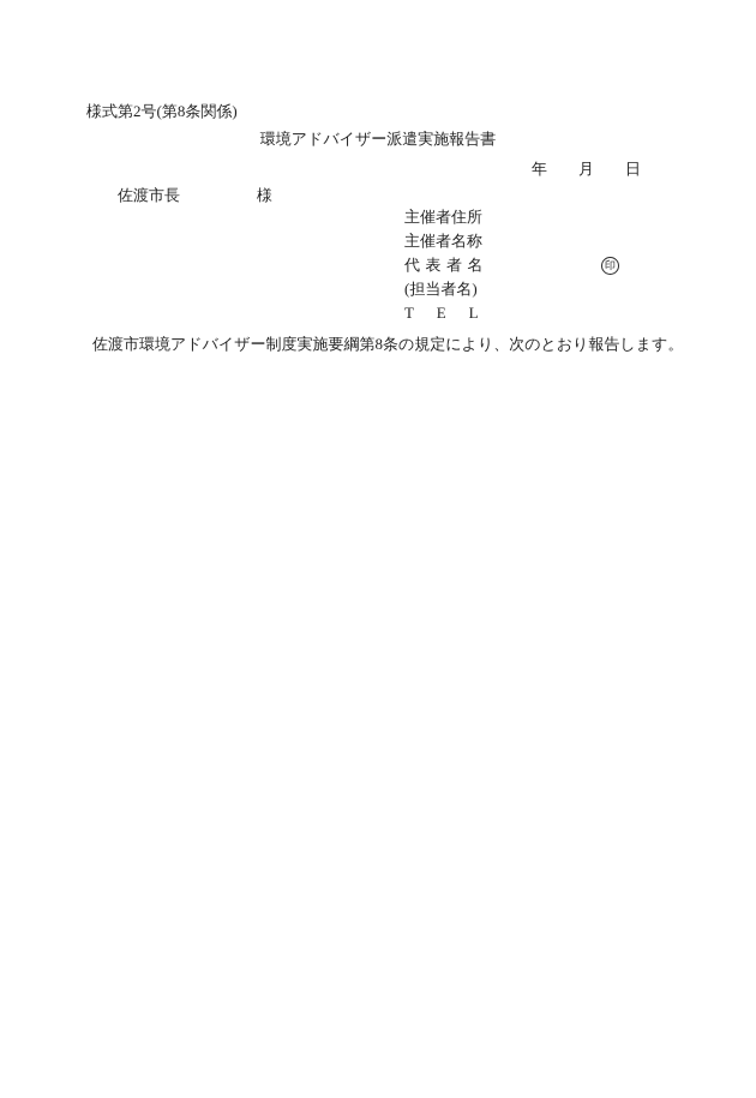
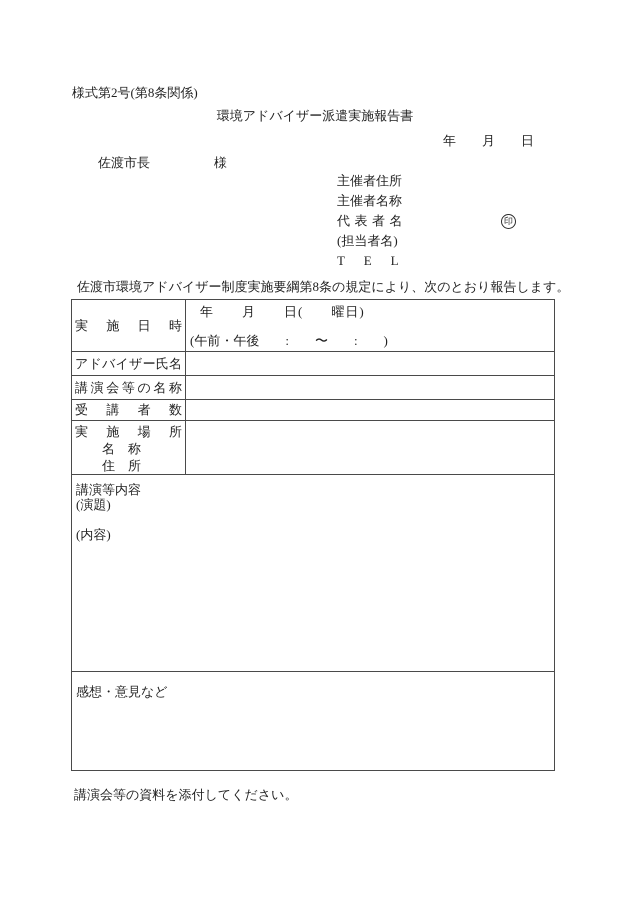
  様式第2号(第8条関係)
  環境アドバイザー派遣実施報告書
  年 月 日
  佐渡市長 様
  主催者住所
  主催者名称
  代表者名
  (担当者名)
  T E L
  印
  佐渡市環境アドバイザー制度実施要綱第8条の規定により、次のとおり報告します。
+ 実施日時	年 月 日( 曜日) (午前・午後 : 〜 : )
+ アドバイザー氏名
+ 講演会等の名称
+ 受講者数
+ 実施場所 名 称 住 所
+ 講演等内容 (演題) (内容)
+ 感想・意見など
+ 講演会等の資料を添付してください。
